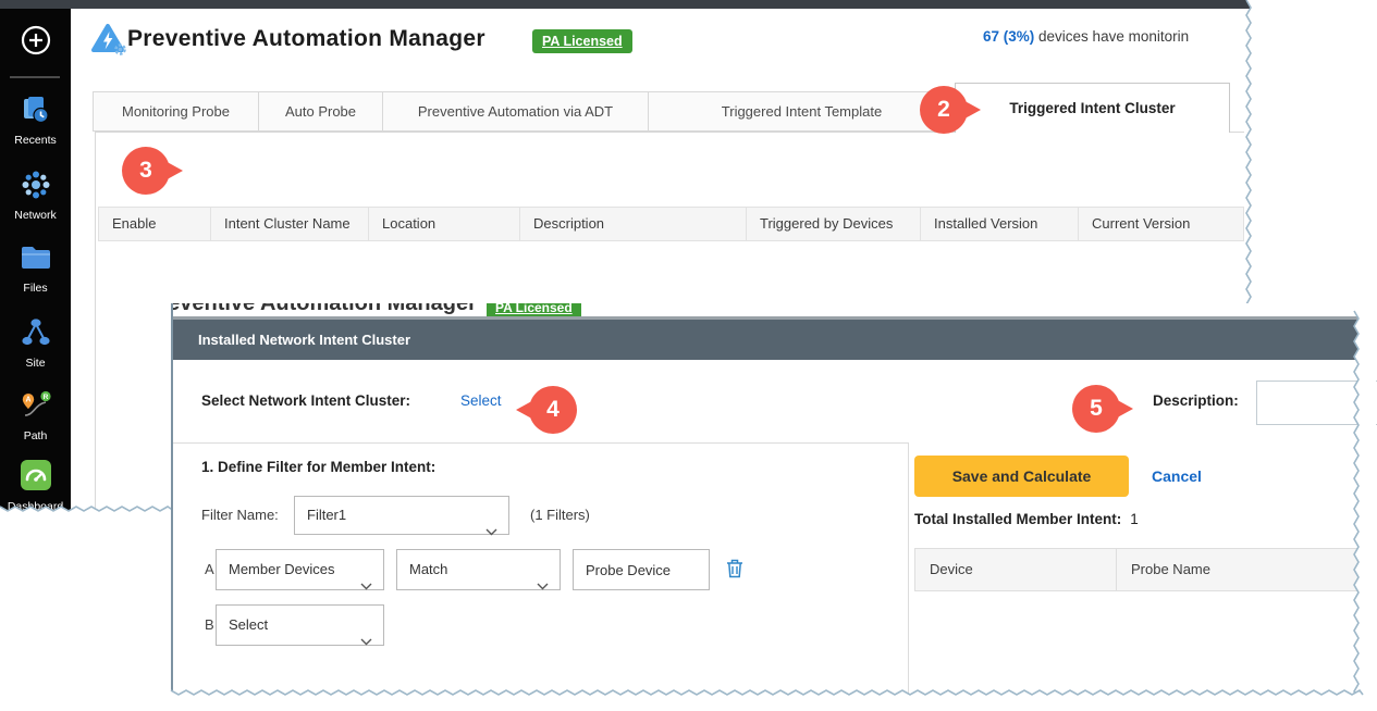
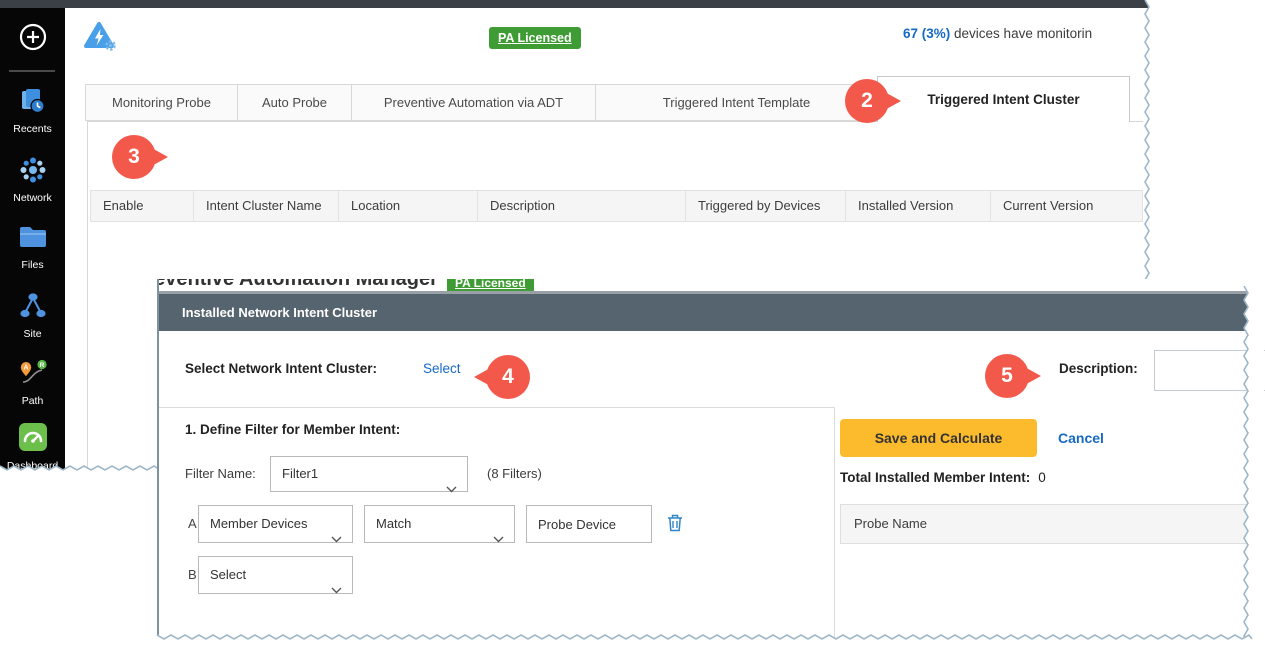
  Recents
  Network
  Files
  Site
  Path
  Dasboar
- Preventive Automation Manager
  PA Licensed
  67 (3%) devices have monitorin
  Monitoring Probe
  Auto Probe
  Preventive Automation via ADT
  Triggered Intent Template
  Triggered Intent Cluster
  Enable
  Intent Cluster Name
  Location
  Description
  Triggered by Devices
  Installed Version
  Current Version
  2
  3
  eventive Automation Manager
  PA Licensed
  Installed Network Intent Cluster
  Select Network Intent Cluster:
  Select
  Description:
  1. Define Filter for Member Intent:
  Filter Name:
  Filter1
- (1 Filters)
+ (8 Filters)
  A
  Member Devices
  Match
  Probe Device
  B
  Select
  Save and Calculate
  Cancel
- Total Installed Member Intent: 1
+ Total Installed Member Intent: 0
- Device
  Probe Name
  4
  5
